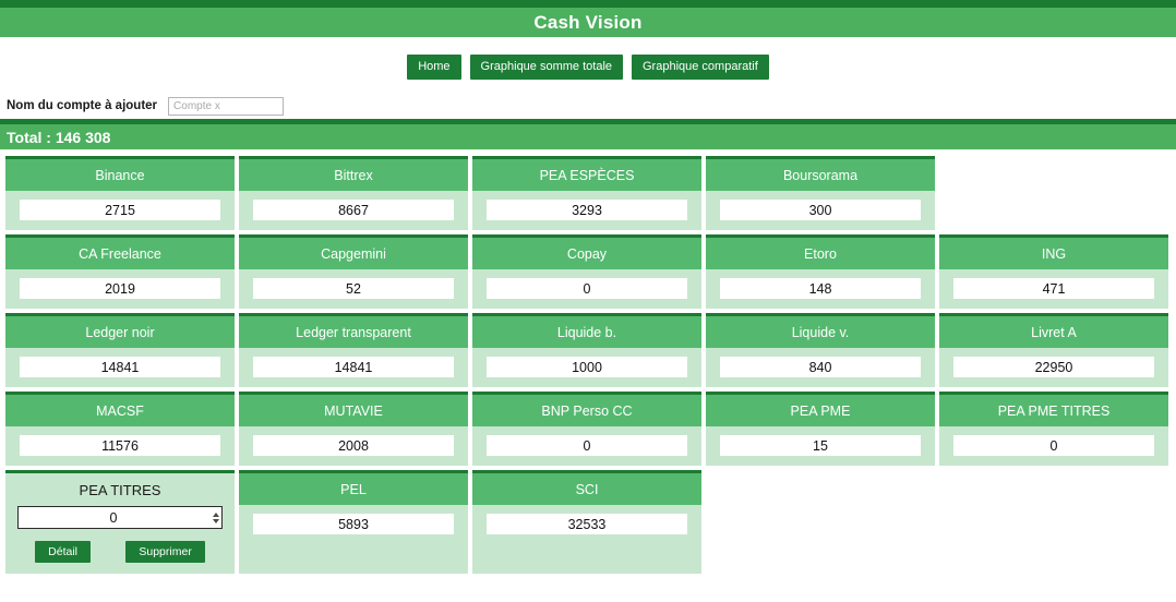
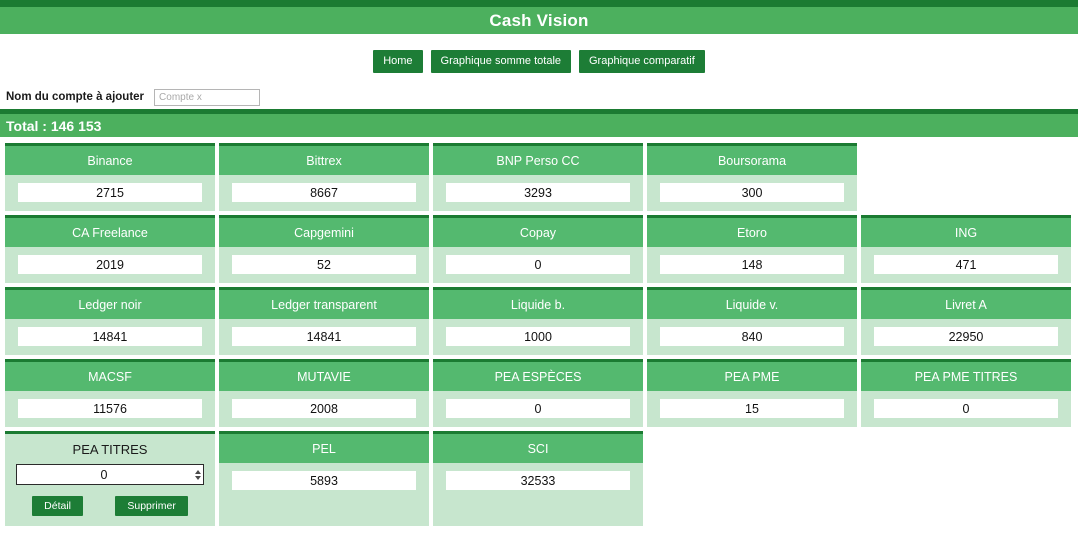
  Cash Vision
  Home
  Graphique somme totale
  Graphique comparatif
  Nom du compte à ajouter
  Compte x
- Total : 146 308
+ Total : 146 153
  Binance
  2715
  Bittrex
  8667
- PEA ESPÈCES
+ BNP Perso CC
  3293
  Boursorama
  300
  CA Freelance
  2019
  Capgemini
  52
  Copay
  0
  Etoro
  148
  ING
  471
  Ledger noir
  14841
  Ledger transparent
  14841
  Liquide b.
  1000
  Liquide v.
  840
  Livret A
  22950
  MACSF
  11576
  MUTAVIE
  2008
- BNP Perso CC
+ PEA ESPÈCES
  0
  PEA PME
  15
  PEA PME TITRES
  0
  PEA TITRES
  0
  Détail
  Supprimer
  PEL
  5893
  SCI
  32533
